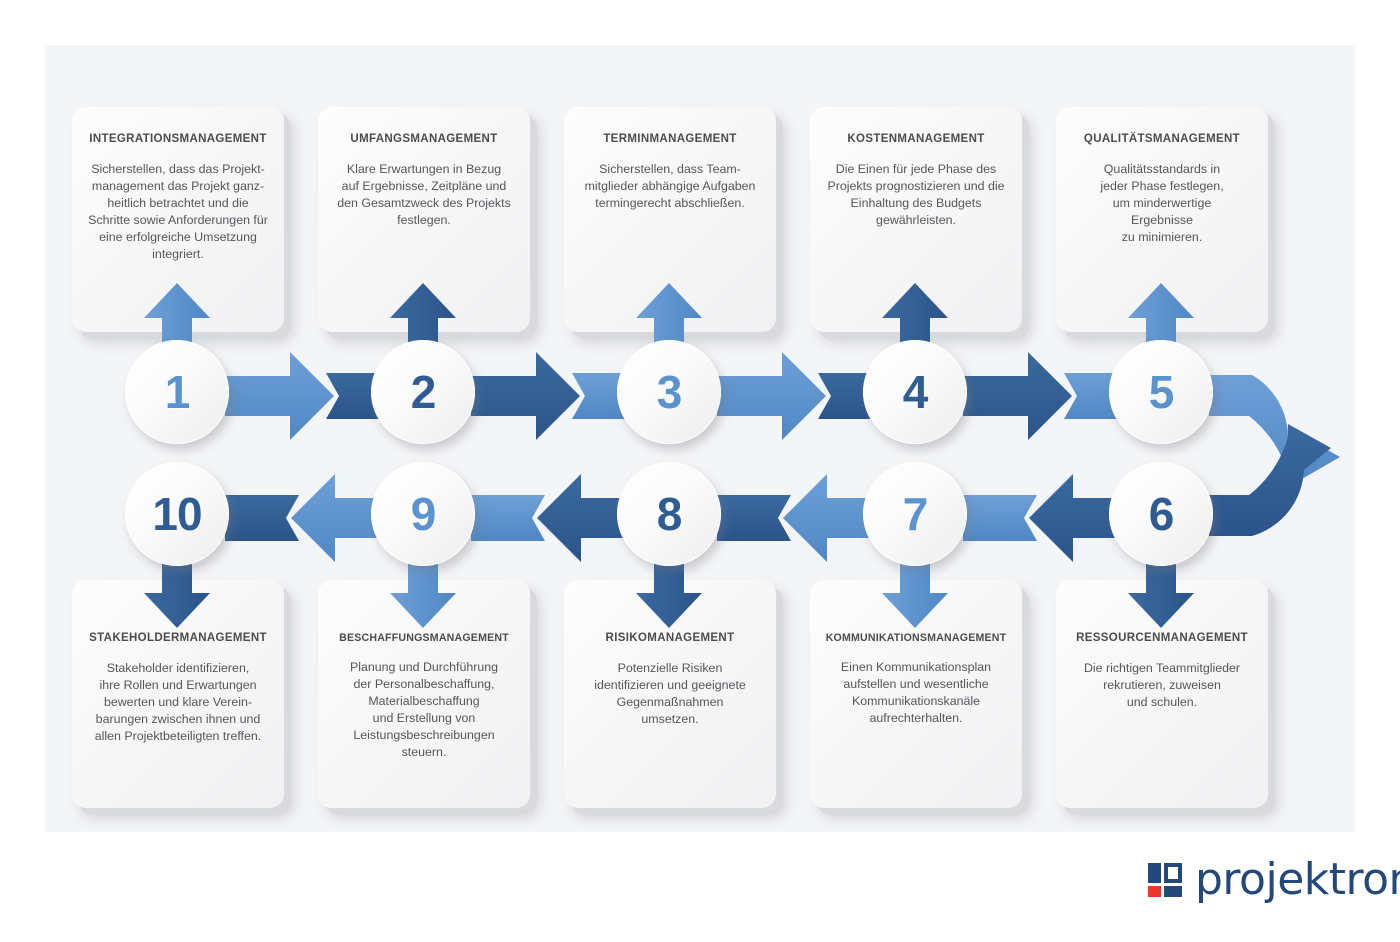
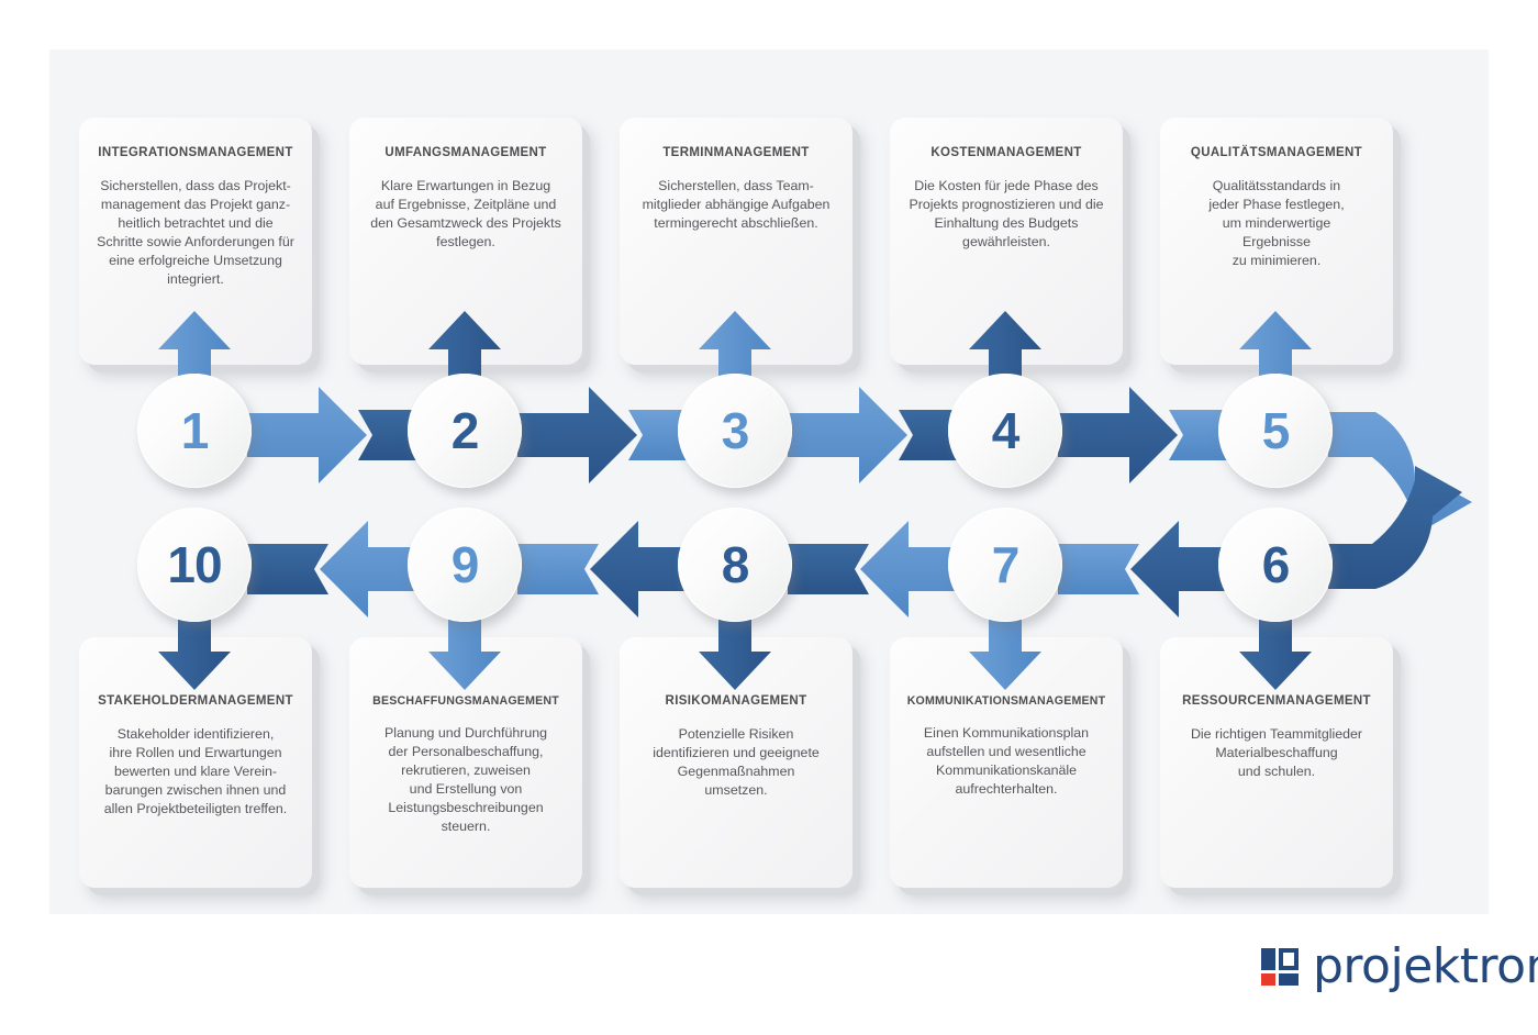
  INTEGRATIONSMANAGEMENT
  Sicherstellen, dass das Projekt-
  management das Projekt ganz-
  heitlich betrachtet und die
  Schritte sowie Anforderungen für
  eine erfolgreiche Umsetzung
  integriert.
  UMFANGSMANAGEMENT
  Klare Erwartungen in Bezug
  auf Ergebnisse, Zeitpläne und
  den Gesamtzweck des Projekts
  festlegen.
  TERMINMANAGEMENT
  Sicherstellen, dass Team-
  mitglieder abhängige Aufgaben
  termingerecht abschließen.
  KOSTENMANAGEMENT
- Die Einen für jede Phase des
+ Die Kosten für jede Phase des
  Projekts prognostizieren und die
  Einhaltung des Budgets
  gewährleisten.
  QUALITÄTSMANAGEMENT
  Qualitätsstandards in
  jeder Phase festlegen,
  um minderwertige
  Ergebnisse
  zu minimieren.
  STAKEHOLDERMANAGEMENT
  Stakeholder identifizieren,
  ihre Rollen und Erwartungen
  bewerten und klare Verein-
  barungen zwischen ihnen und
  allen Projektbeteiligten treffen.
  BESCHAFFUNGSMANAGEMENT
  Planung und Durchführung
  der Personalbeschaffung,
- Materialbeschaffung
+ rekrutieren, zuweisen
  und Erstellung von
  Leistungsbeschreibungen
  steuern.
  RISIKOMANAGEMENT
  Potenzielle Risiken
  identifizieren und geeignete
  Gegenmaßnahmen
  umsetzen.
  KOMMUNIKATIONSMANAGEMENT
  Einen Kommunikationsplan
  aufstellen und wesentliche
  Kommunikationskanäle
  aufrechterhalten.
  RESSOURCENMANAGEMENT
  Die richtigen Teammitglieder
- rekrutieren, zuweisen
+ Materialbeschaffung
  und schulen.
  1
  2
  3
  4
  5
  10
  9
  8
  7
  6
  projektro
